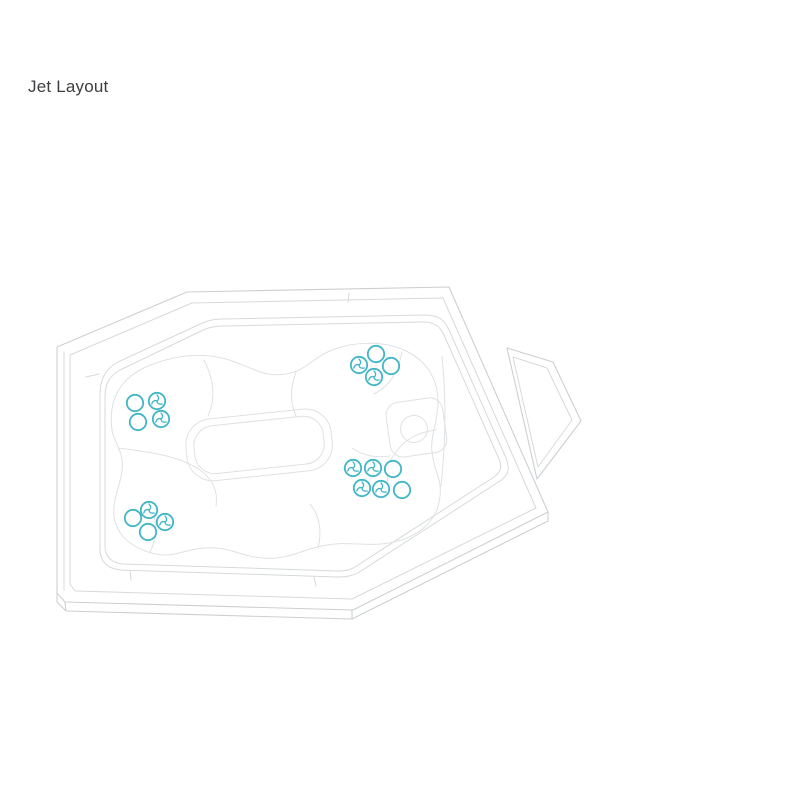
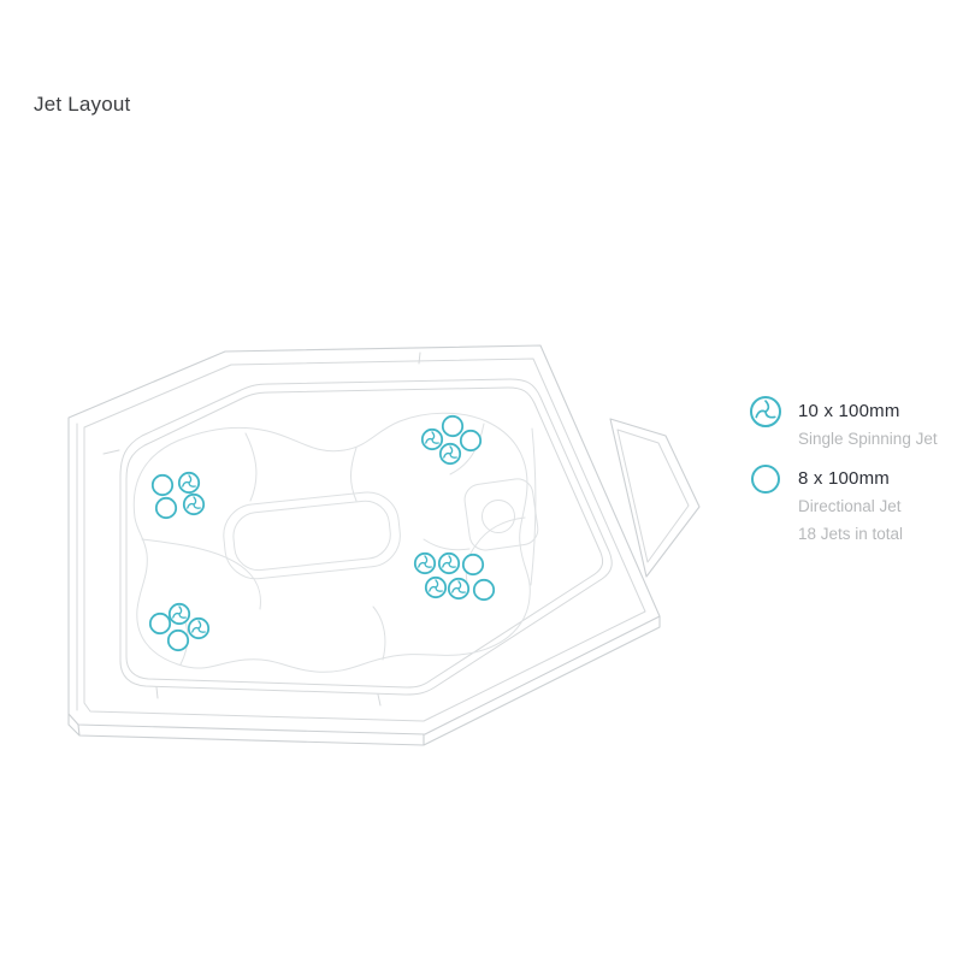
  Jet Layout
+ 10 x 100mm
+ Single Spinning Jet
+ 8 x 100mm
+ Directional Jet
+ 18 Jets in total
